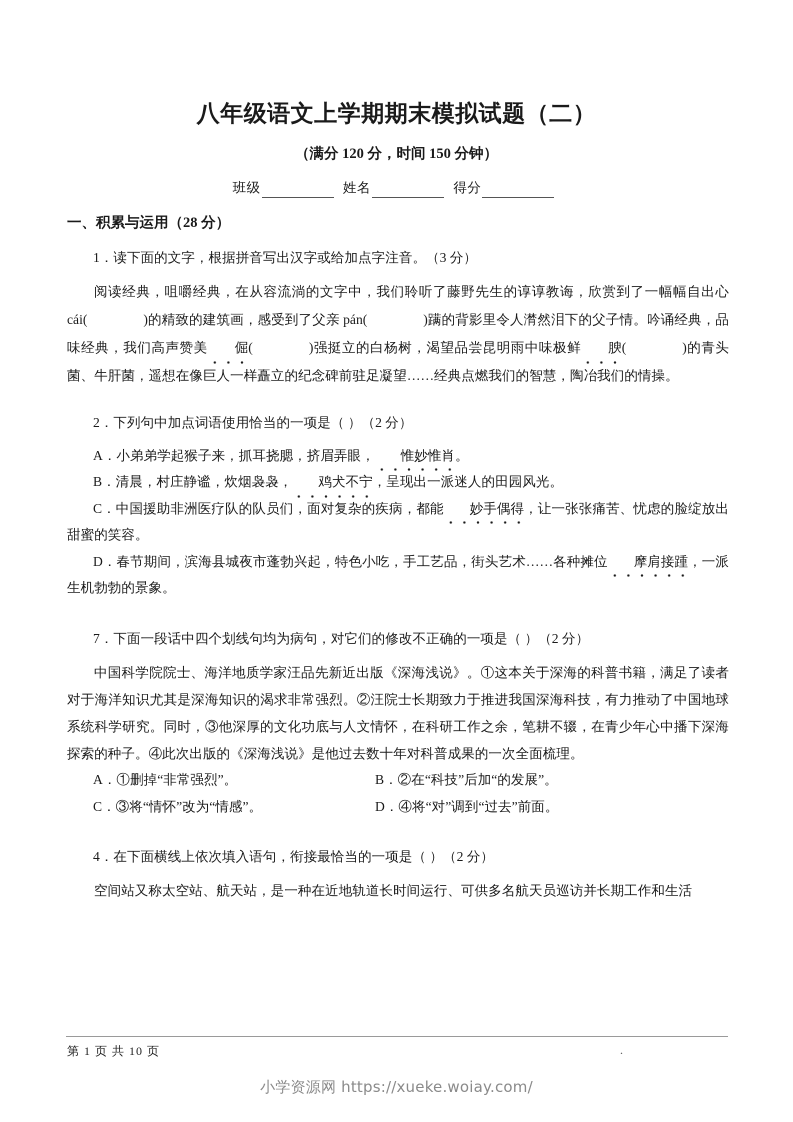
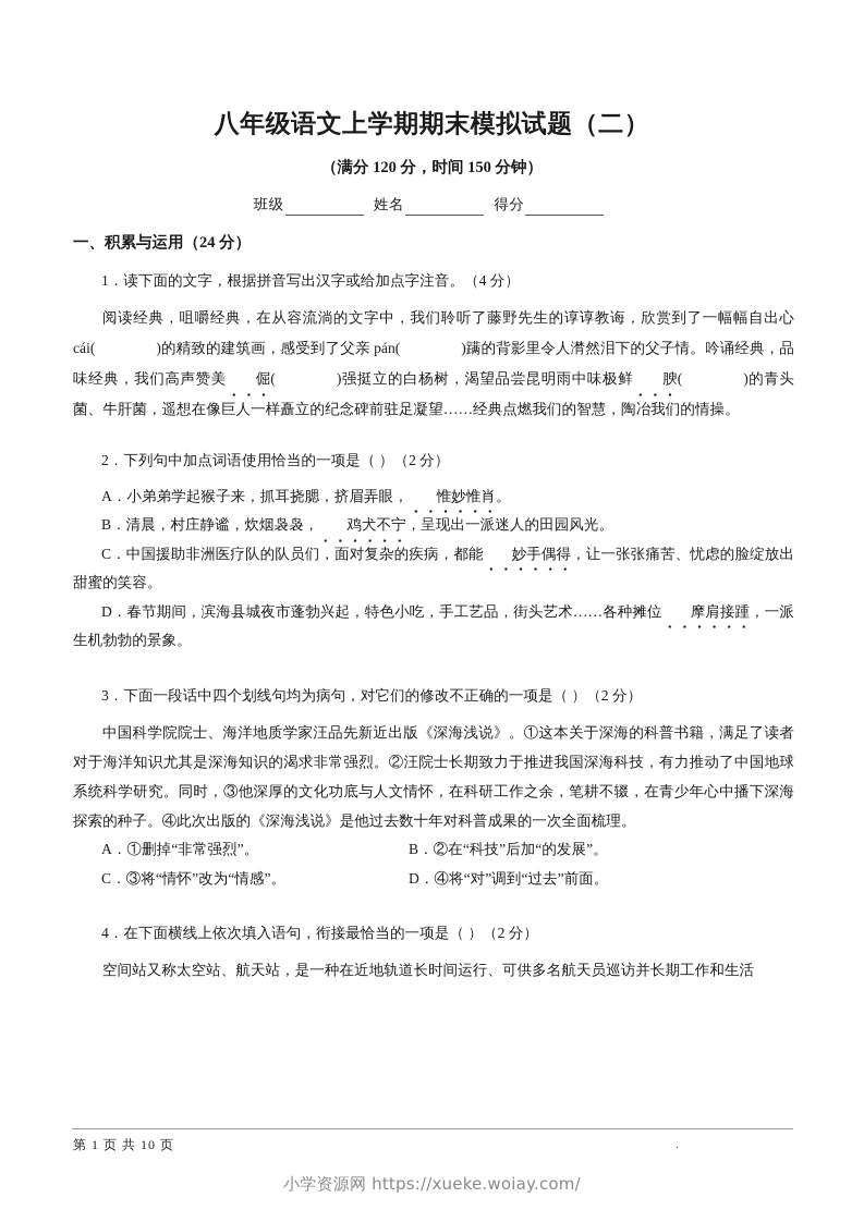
  八年级语文上学期期末模拟试题（二）
  （满分 120 分，时间 150 分钟）
  班级 姓名 得分
- 一、积累与运用（28 分）
+ 一、积累与运用（24 分）
- 1．读下面的文字，根据拼音写出汉字或给加点字注音。（3 分）
+ 1．读下面的文字，根据拼音写出汉字或给加点字注音。（4 分）
  阅读经典，咀嚼经典，在从容流淌的文字中，我们聆听了藤野先生的谆谆教诲，欣赏到了一幅幅自出心 cái( )的精致的建筑画，感受到了父亲 pán( )蹒的背影里令人潸然泪下的父子情。吟诵经典，品味经典，我们高声赞美 倔( )强挺立的白杨树，渴望品尝昆明雨中味极鲜 腴( )的青头菌、牛肝菌，遥想在像巨人一样矗立的纪念碑前驻足凝望……经典点燃我们的智慧，陶冶我们的情操。
  2．下列句中加点词语使用恰当的一项是（ ）（2 分）
  A．小弟弟学起猴子来，抓耳挠腮，挤眉弄眼， 惟妙惟肖。
  B．清晨，村庄静谧，炊烟袅袅， 鸡犬不宁，呈现出一派迷人的田园风光。
  C．中国援助非洲医疗队的队员们，面对复杂的疾病，都能 妙手偶得，让一张张痛苦、忧虑的脸绽放出甜蜜的笑容。
  D．春节期间，滨海县城夜市蓬勃兴起，特色小吃，手工艺品，街头艺术……各种摊位 摩肩接踵，一派生机勃勃的景象。
- 7．下面一段话中四个划线句均为病句，对它们的修改不正确的一项是（ ）（2 分）
+ 3．下面一段话中四个划线句均为病句，对它们的修改不正确的一项是（ ）（2 分）
  中国科学院院士、海洋地质学家汪品先新近出版《深海浅说》。①这本关于深海的科普书籍，满足了读者对于海洋知识尤其是深海知识的渴求非常强烈。②汪院士长期致力于推进我国深海科技，有力推动了中国地球系统科学研究。同时，③他深厚的文化功底与人文情怀，在科研工作之余，笔耕不辍，在青少年心中播下深海探索的种子。④此次出版的《深海浅说》是他过去数十年对科普成果的一次全面梳理。
  A．①删掉“非常强烈”。
  B．②在“科技”后加“的发展”。
  C．③将“情怀”改为“情感”。
  D．④将“对”调到“过去”前面。
  4．在下面横线上依次填入语句，衔接最恰当的一项是（ ）（2 分）
  空间站又称太空站、航天站，是一种在近地轨道长时间运行、可供多名航天员巡访并长期工作和生活
  第 1 页 共 10 页
  .
  小学资源网 https://xueke.woiay.com/
